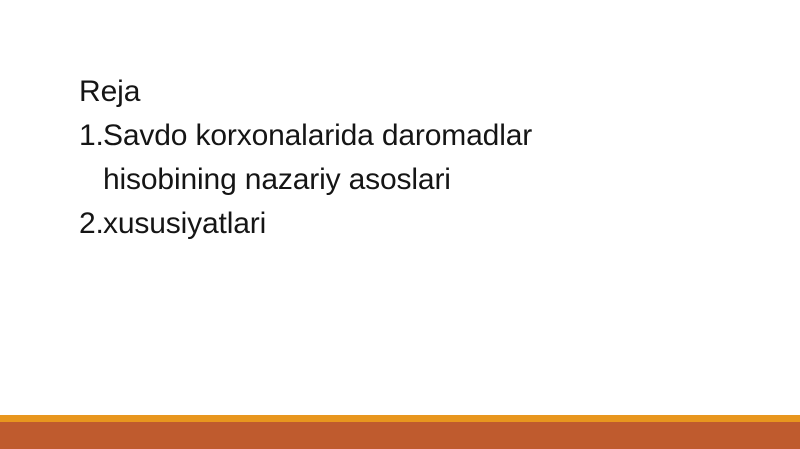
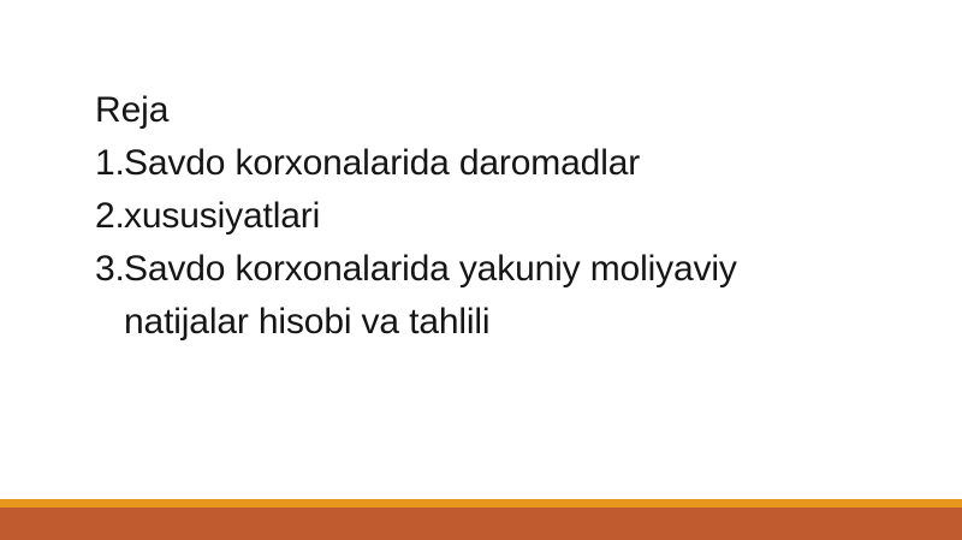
  Reja
  1.
  Savdo korxonalarida daromadlar
- hisobining nazariy asoslari
  2.
  xususiyatlari
+ 3.
+ Savdo korxonalarida yakuniy moliyaviy
+ natijalar hisobi va tahlili
